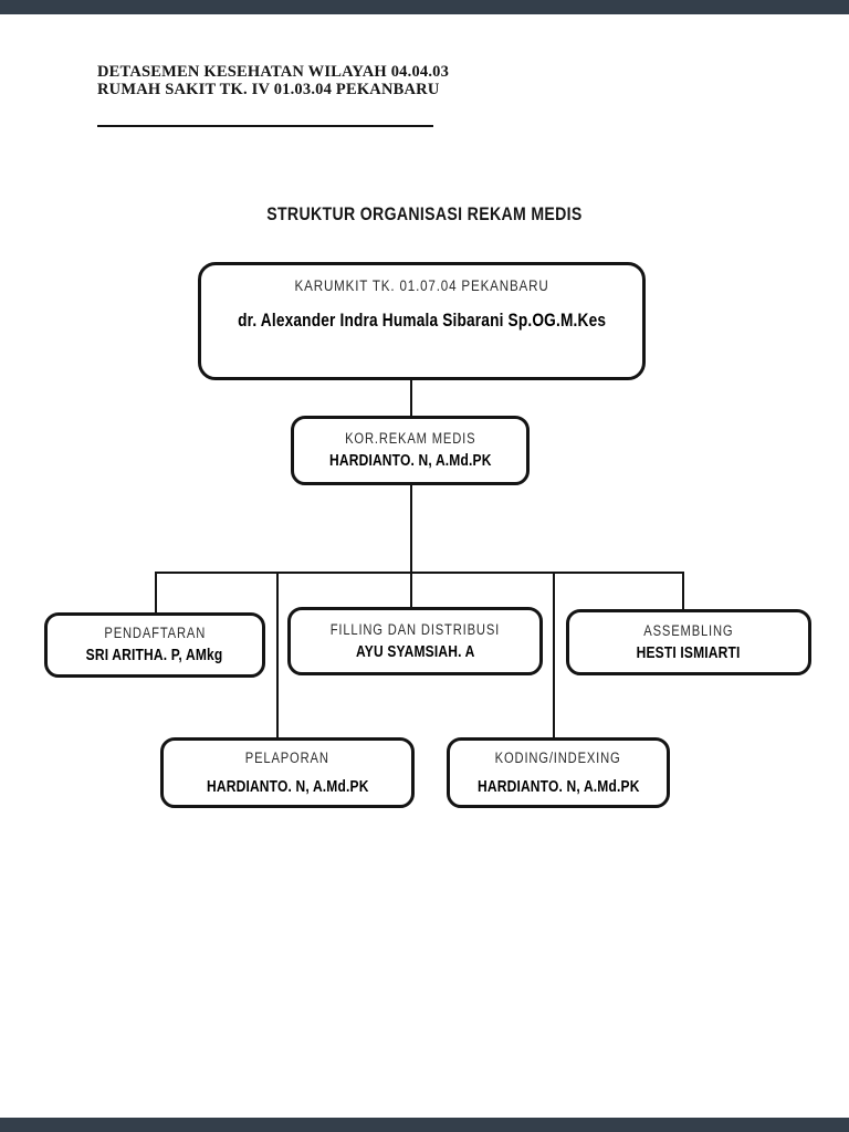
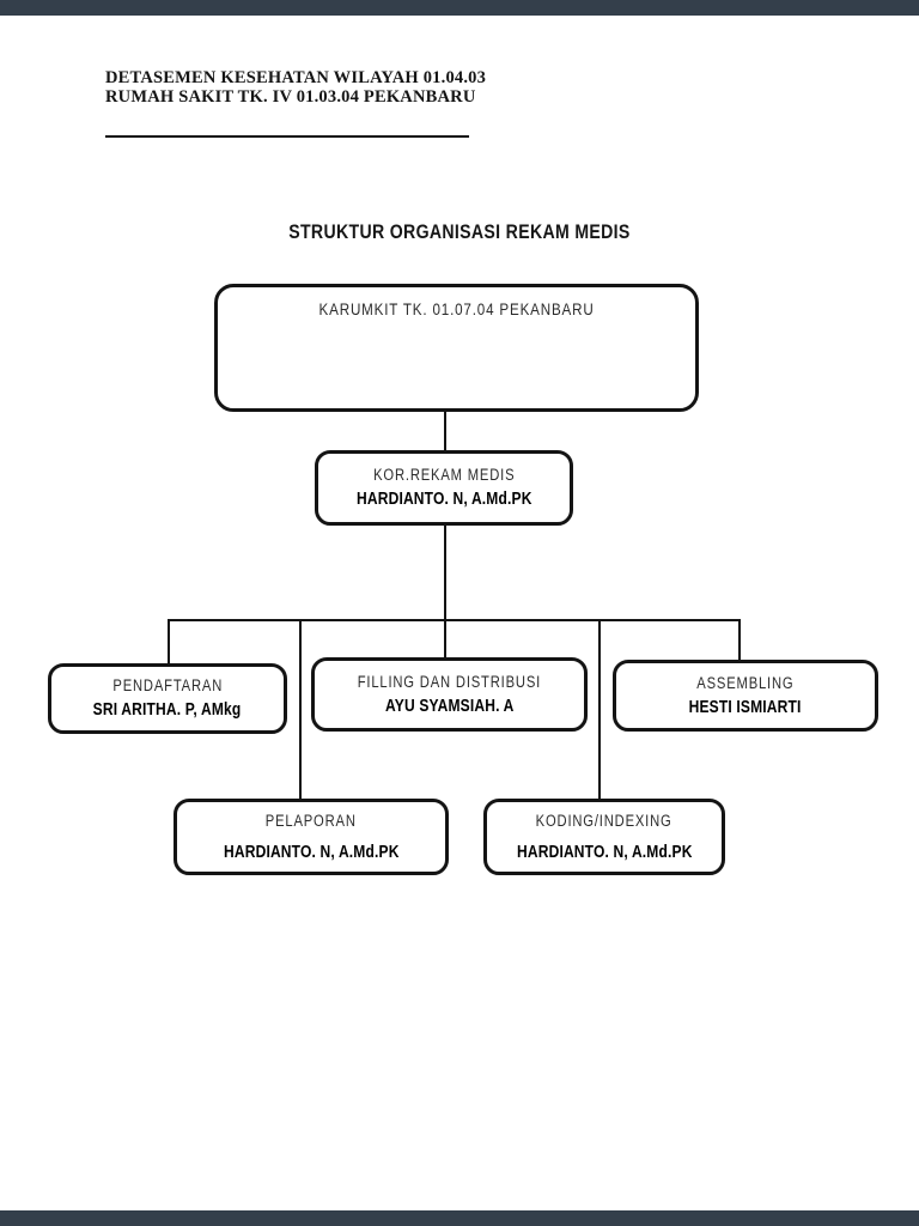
- DETASEMEN KESEHATAN WILAYAH 04.04.03
+ DETASEMEN KESEHATAN WILAYAH 01.04.03
  RUMAH SAKIT TK. IV 01.03.04 PEKANBARU
  STRUKTUR ORGANISASI REKAM MEDIS
  KARUMKIT TK. 01.07.04 PEKANBARU
- dr. Alexander Indra Humala Sibarani Sp.OG.M.Kes
  KOR.REKAM MEDIS
  HARDIANTO. N, A.Md.PK
  PENDAFTARAN
  SRI ARITHA. P, AMkg
  FILLING DAN DISTRIBUSI
  AYU SYAMSIAH. A
  ASSEMBLING
  HESTI ISMIARTI
  PELAPORAN
  HARDIANTO. N, A.Md.PK
  KODING/INDEXING
  HARDIANTO. N, A.Md.PK
